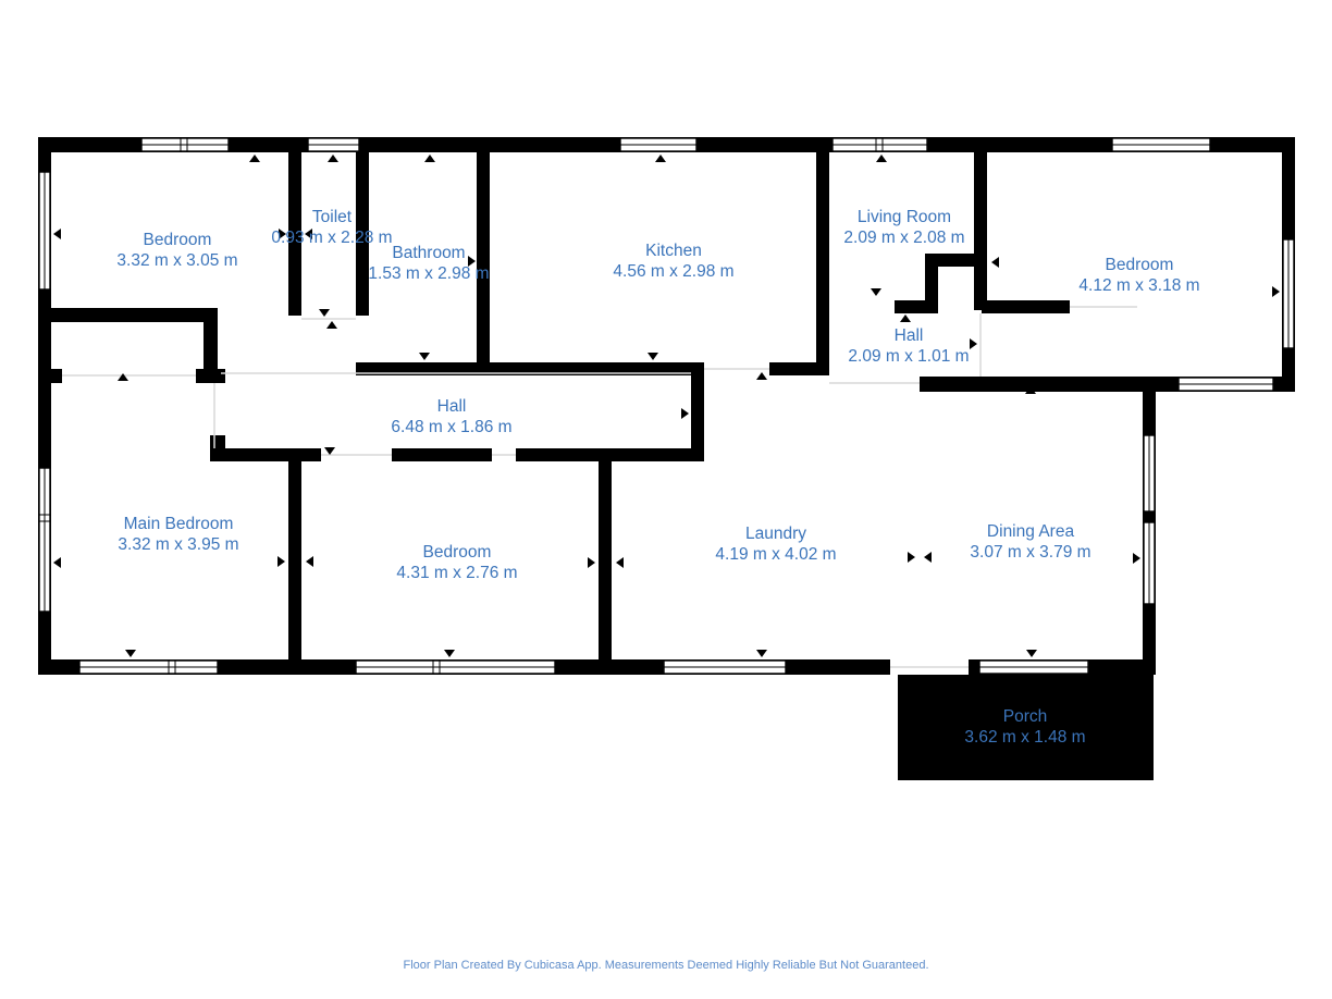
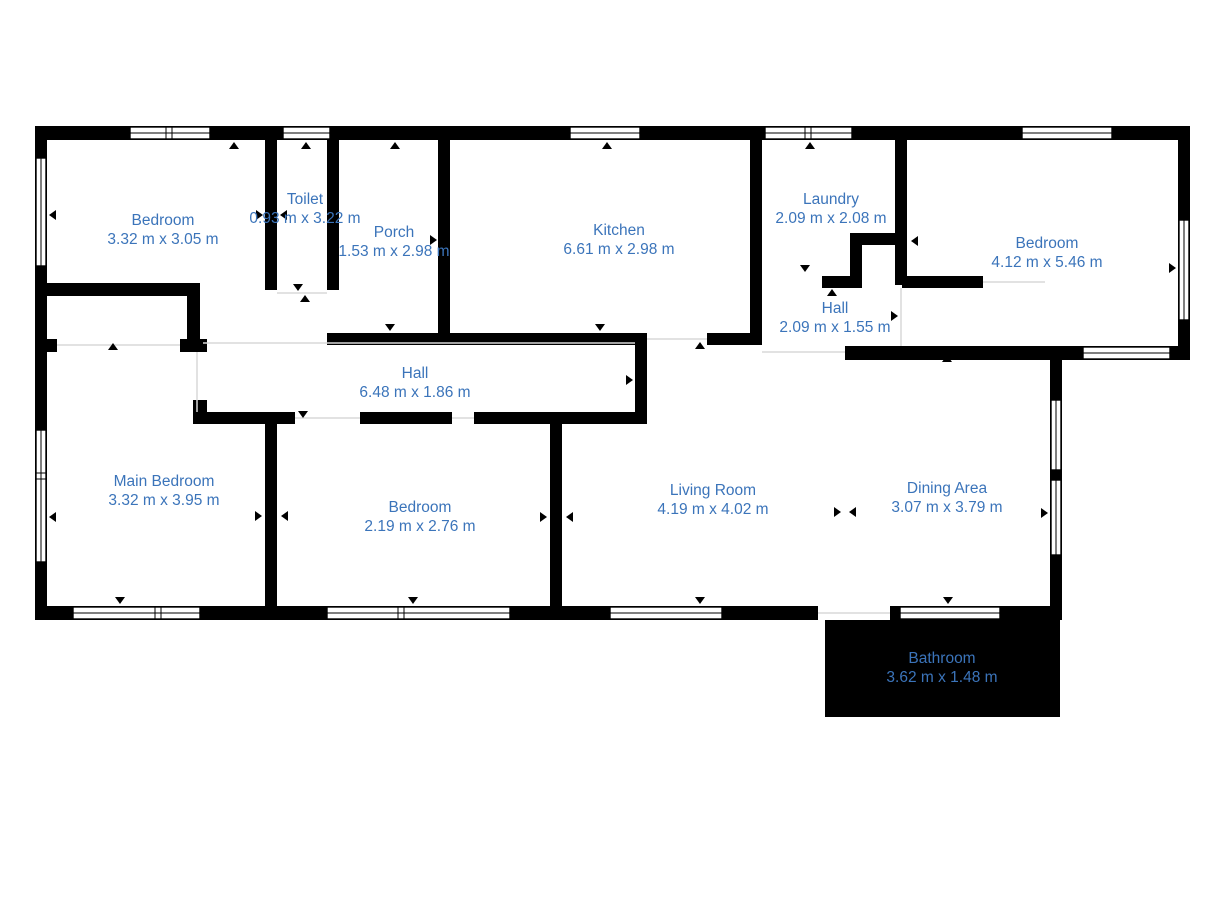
  Bedroom
  3.32 m x 3.05 m
  Toilet
- 0.93 m x 2.28 m
+ 0.93 m x 3.22 m
- Bathroom
+ Porch
  1.53 m x 2.98 m
  Kitchen
- 4.56 m x 2.98 m
+ 6.61 m x 2.98 m
- Living Room
+ Laundry
  2.09 m x 2.08 m
  Bedroom
- 4.12 m x 3.18 m
+ 4.12 m x 5.46 m
  Hall
- 2.09 m x 1.01 m
+ 2.09 m x 1.55 m
  Hall
  6.48 m x 1.86 m
  Main Bedroom
  3.32 m x 3.95 m
  Bedroom
- 4.31 m x 2.76 m
+ 2.19 m x 2.76 m
- Laundry
+ Living Room
  4.19 m x 4.02 m
  Dining Area
  3.07 m x 3.79 m
- Porch
+ Bathroom
  3.62 m x 1.48 m
- Floor Plan Created By Cubicasa App. Measurements Deemed Highly Reliable But Not Guaranteed.
